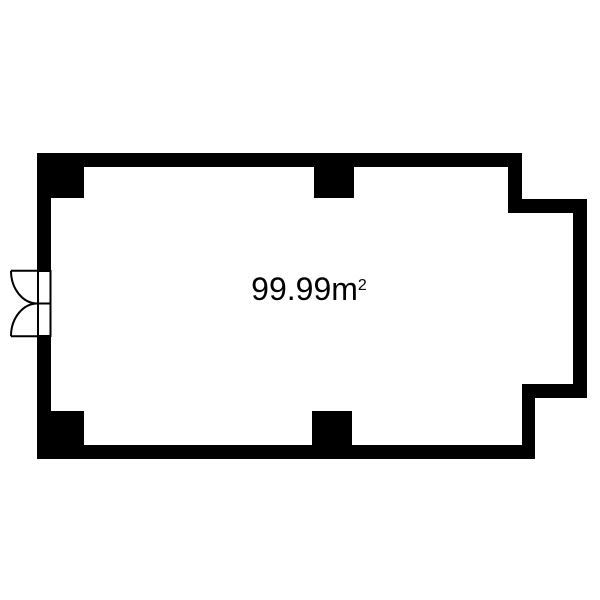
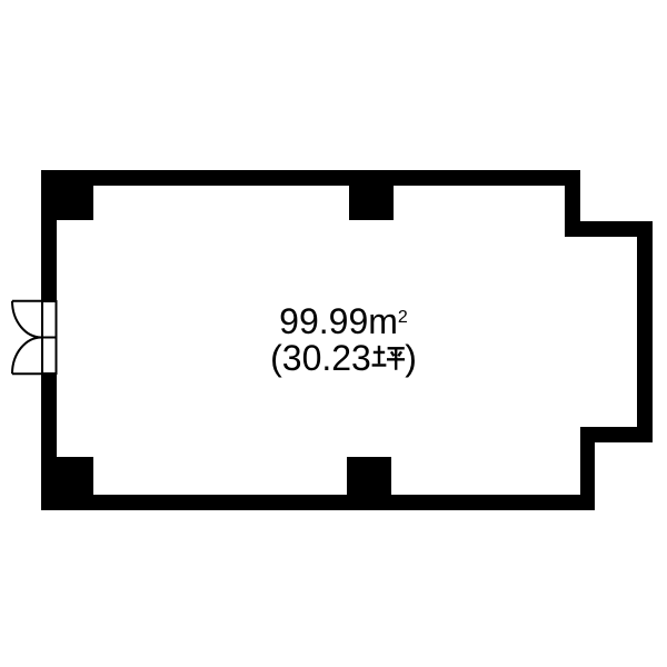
  99.99m2
+ (30.23 )
